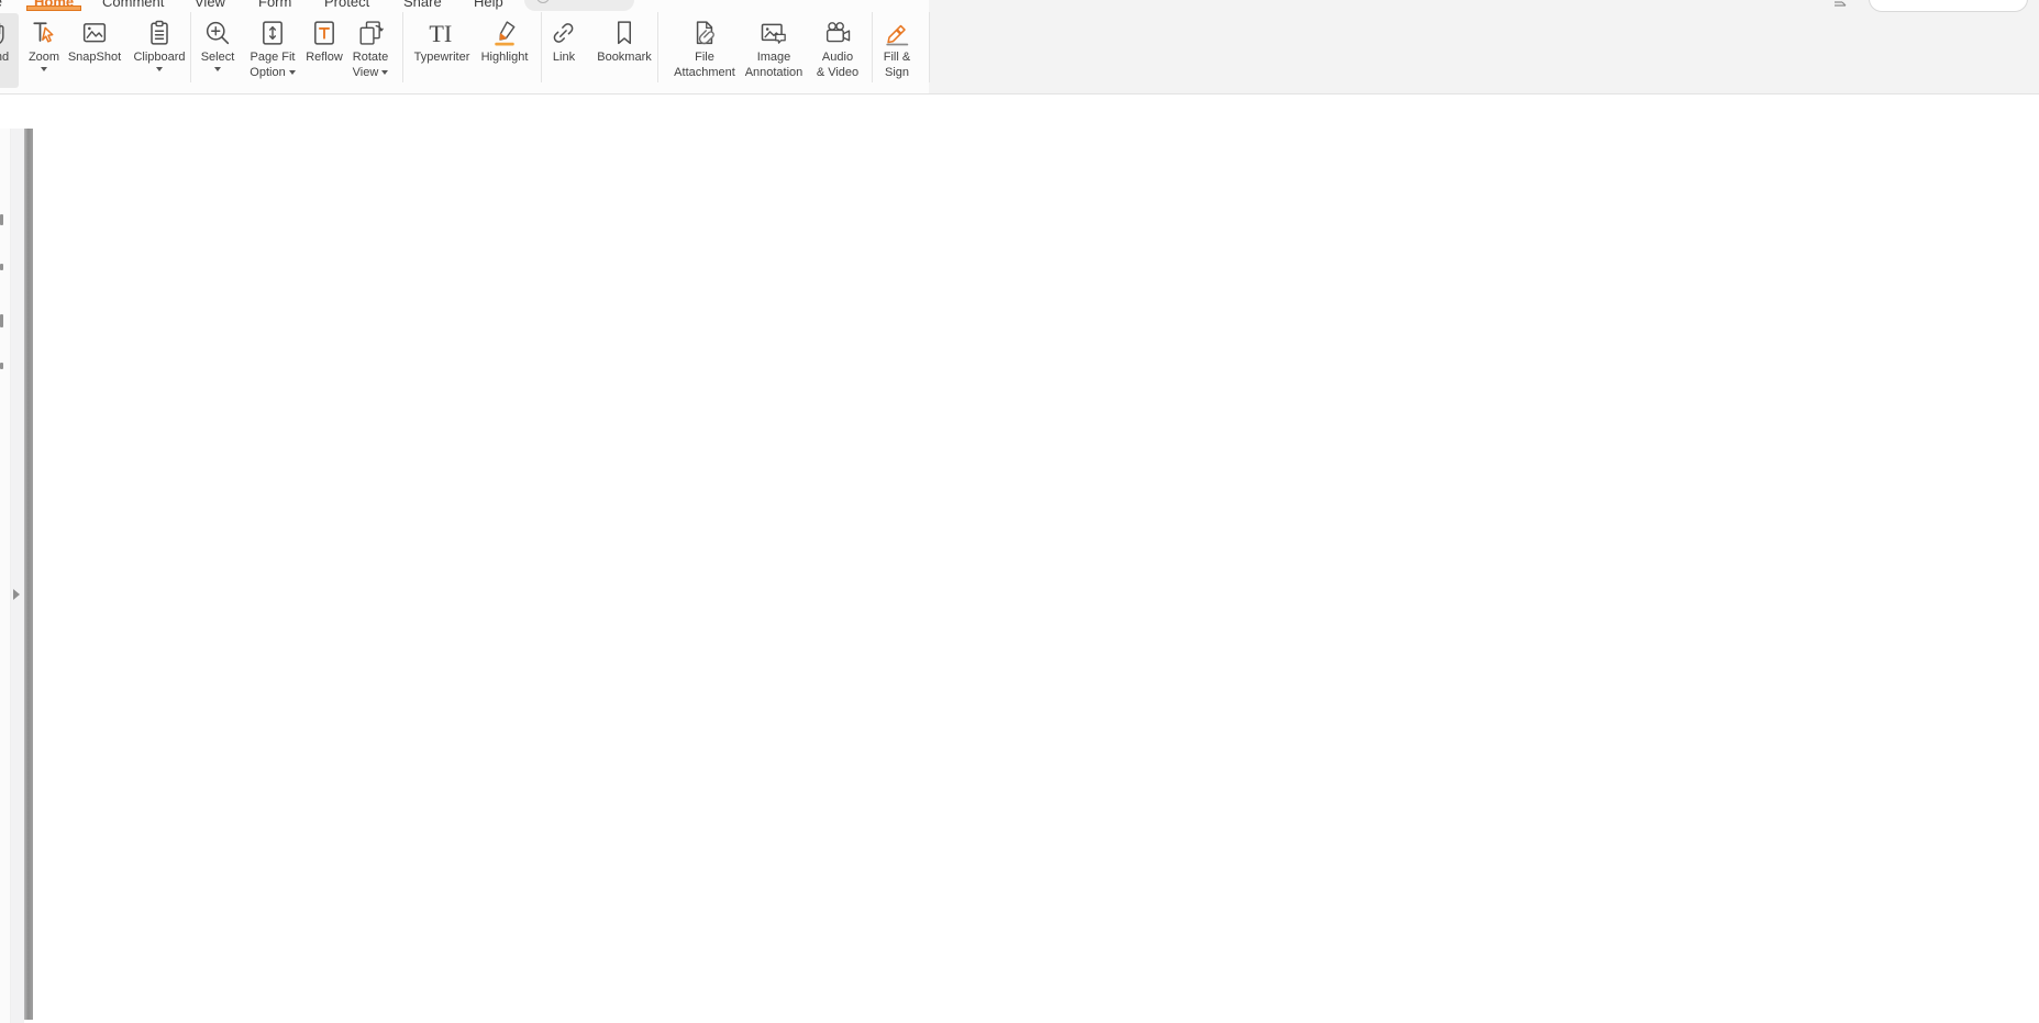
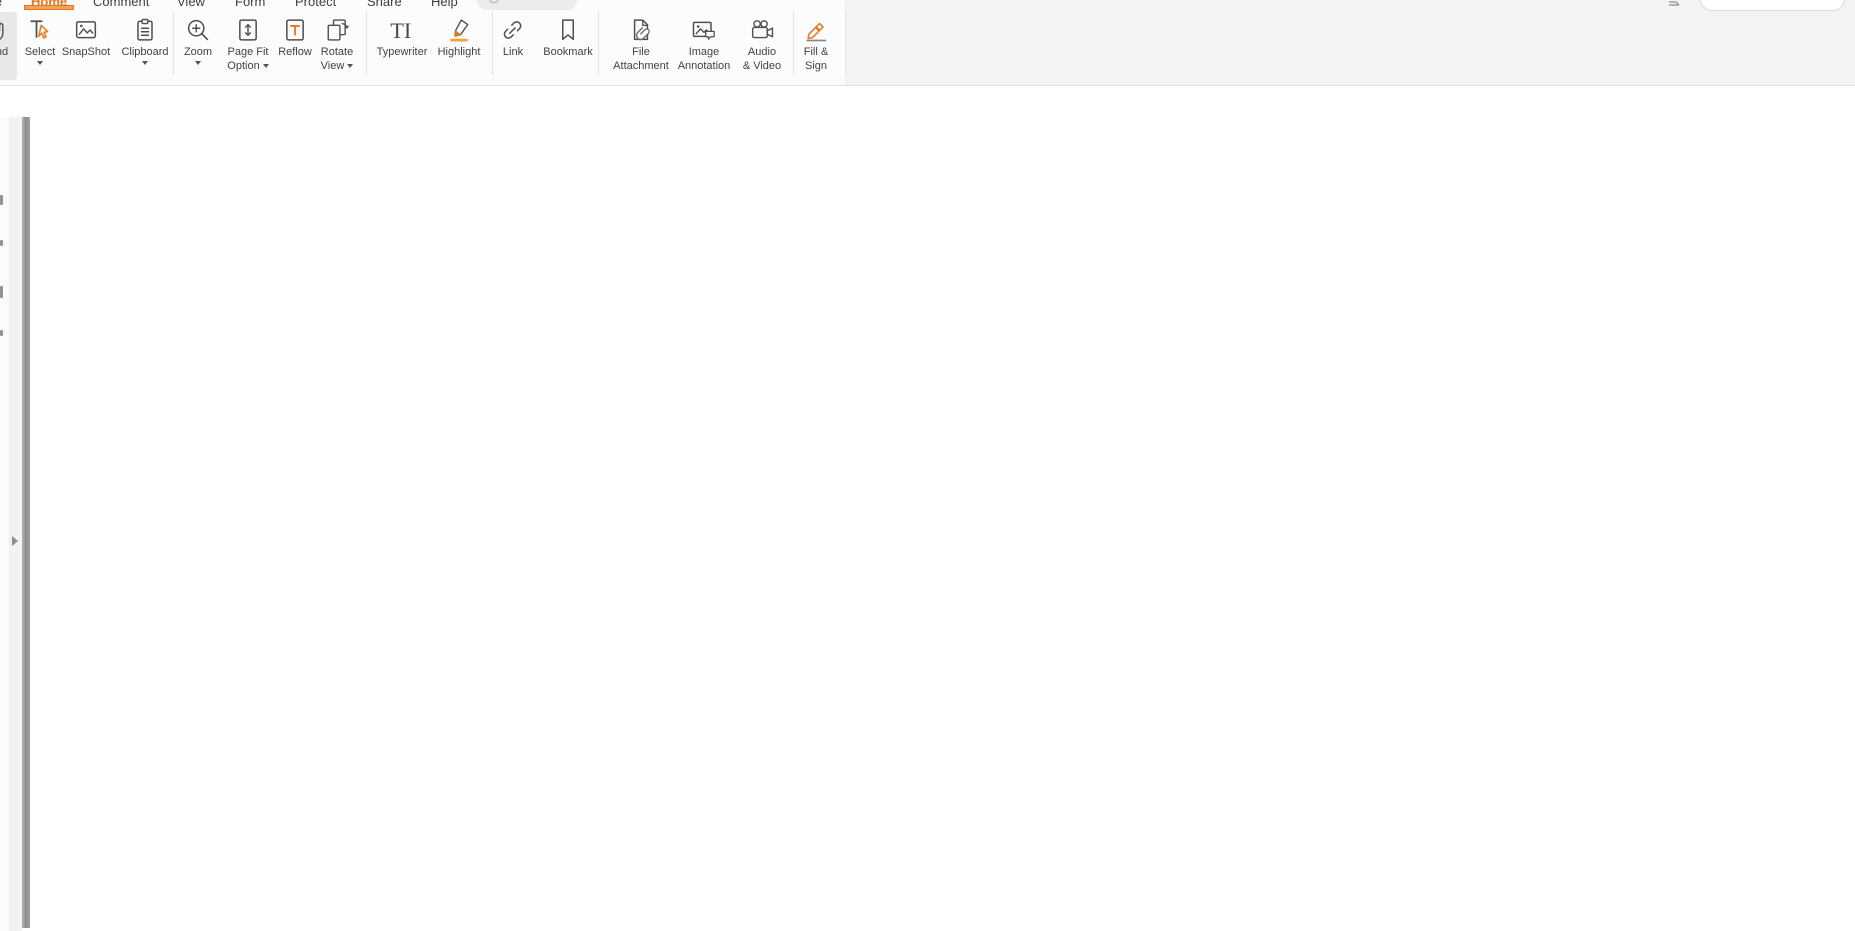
  Home
  Comment
  View
  Form
  Protect
  Share
  Help
- Zoom
+ Select
  SnapShot
  Clipboard
- Select
+ Zoom
  Page Fit
  Option
  Reflow
  Rotate
  View
  TI
  Typewriter
  Highlight
  Link
  Bookmark
  File
  Attachment
  Image
  Annotation
  Audio
  & Video
  Fill &
  Sign
